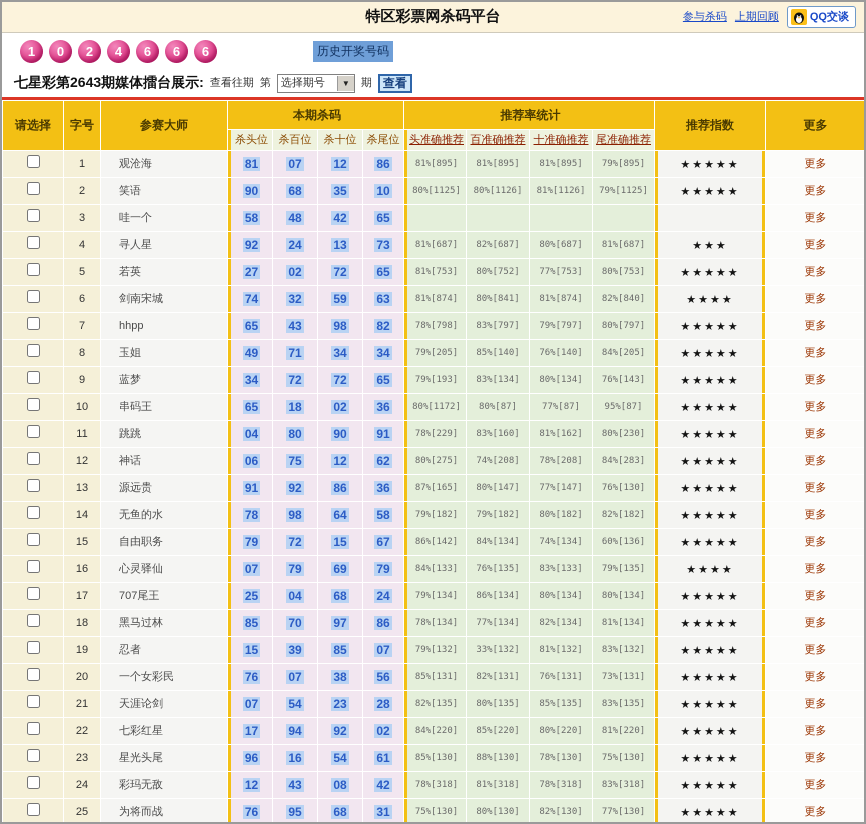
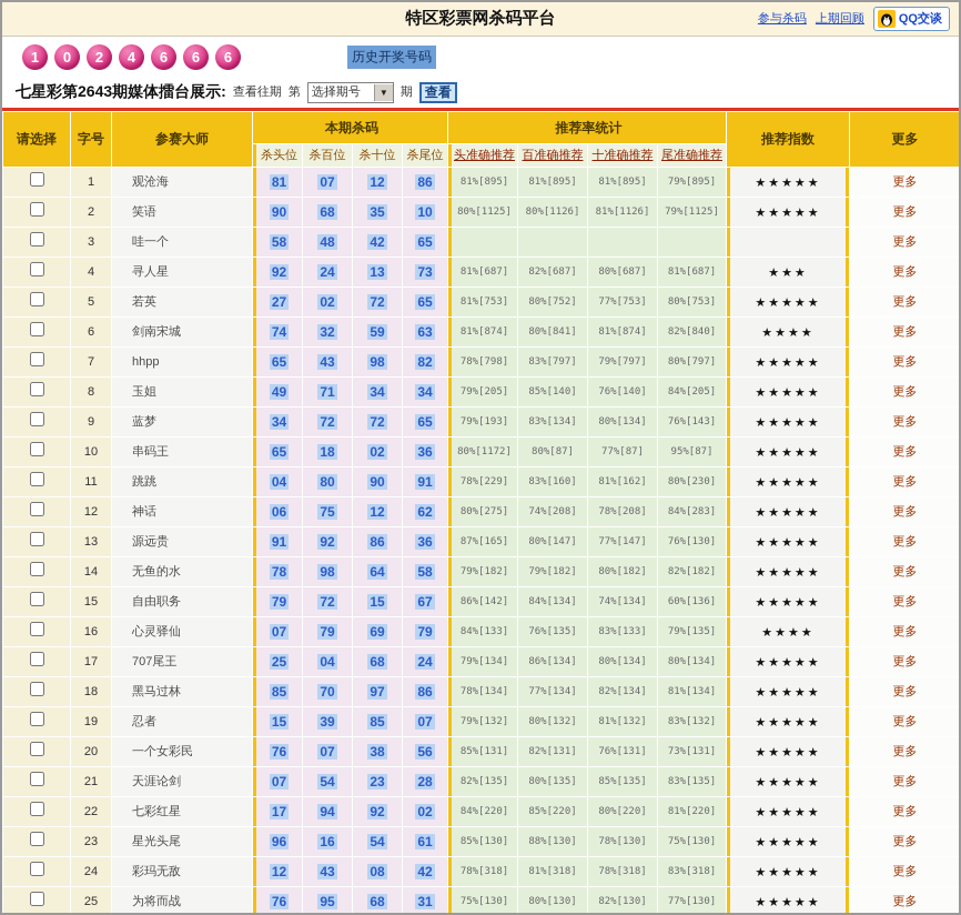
  特区彩票网杀码平台
  参与杀码
  上期回顾
  QQ交谈
  1
  0
  2
  4
  6
  6
  6
  历史开奖号码
  七星彩第2643期媒体擂台展示:
  查看往期
  第
  选择期号
  ▼
  期
  查看
  请选择	字号	参赛大师	本期杀码	推荐率统计	推荐指数	更多
  杀头位	杀百位	杀十位	杀尾位	头准确推荐	百准确推荐	十准确推荐	尾准确推荐
  	1	观沧海	81	07	12	86	81%[895]	81%[895]	81%[895]	79%[895]	★★★★★	更多
  	2	笑语	90	68	35	10	80%[1125]	80%[1126]	81%[1126]	79%[1125]	★★★★★	更多
  	3	哇一个	58	48	42	65						更多
  	4	寻人星	92	24	13	73	81%[687]	82%[687]	80%[687]	81%[687]	★★★	更多
  	5	若英	27	02	72	65	81%[753]	80%[752]	77%[753]	80%[753]	★★★★★	更多
  	6	剑南宋城	74	32	59	63	81%[874]	80%[841]	81%[874]	82%[840]	★★★★	更多
  	7	hhpp	65	43	98	82	78%[798]	83%[797]	79%[797]	80%[797]	★★★★★	更多
  	8	玉姐	49	71	34	34	79%[205]	85%[140]	76%[140]	84%[205]	★★★★★	更多
  	9	蓝梦	34	72	72	65	79%[193]	83%[134]	80%[134]	76%[143]	★★★★★	更多
  	10	串码王	65	18	02	36	80%[1172]	80%[87]	77%[87]	95%[87]	★★★★★	更多
  	11	跳跳	04	80	90	91	78%[229]	83%[160]	81%[162]	80%[230]	★★★★★	更多
  	12	神话	06	75	12	62	80%[275]	74%[208]	78%[208]	84%[283]	★★★★★	更多
  	13	源远贵	91	92	86	36	87%[165]	80%[147]	77%[147]	76%[130]	★★★★★	更多
  	14	无鱼的水	78	98	64	58	79%[182]	79%[182]	80%[182]	82%[182]	★★★★★	更多
  	15	自由职务	79	72	15	67	86%[142]	84%[134]	74%[134]	60%[136]	★★★★★	更多
  	16	心灵驿仙	07	79	69	79	84%[133]	76%[135]	83%[133]	79%[135]	★★★★	更多
  	17	707尾王	25	04	68	24	79%[134]	86%[134]	80%[134]	80%[134]	★★★★★	更多
  	18	黑马过林	85	70	97	86	78%[134]	77%[134]	82%[134]	81%[134]	★★★★★	更多
- 	19	忍者	15	39	85	07	79%[132]	33%[132]	81%[132]	83%[132]	★★★★★	更多
+ 	19	忍者	15	39	85	07	79%[132]	80%[132]	81%[132]	83%[132]	★★★★★	更多
  	20	一个女彩民	76	07	38	56	85%[131]	82%[131]	76%[131]	73%[131]	★★★★★	更多
  	21	天涯论剑	07	54	23	28	82%[135]	80%[135]	85%[135]	83%[135]	★★★★★	更多
  	22	七彩红星	17	94	92	02	84%[220]	85%[220]	80%[220]	81%[220]	★★★★★	更多
  	23	星光头尾	96	16	54	61	85%[130]	88%[130]	78%[130]	75%[130]	★★★★★	更多
  	24	彩玛无敌	12	43	08	42	78%[318]	81%[318]	78%[318]	83%[318]	★★★★★	更多
  	25	为将而战	76	95	68	31	75%[130]	80%[130]	82%[130]	77%[130]	★★★★★	更多
